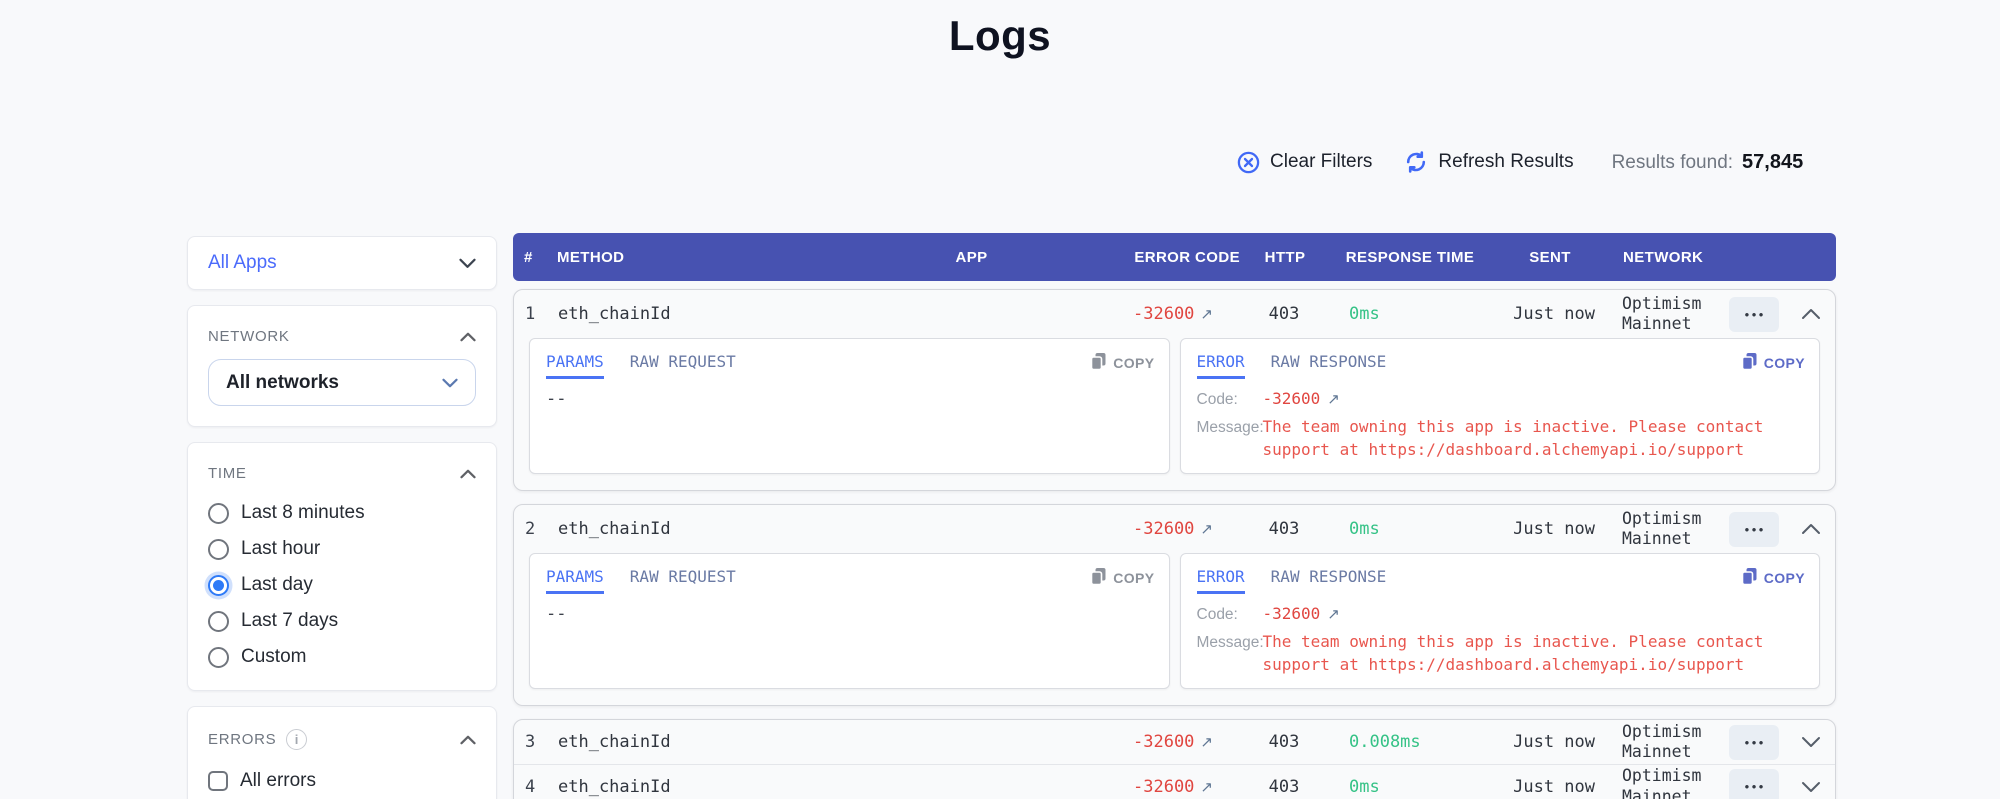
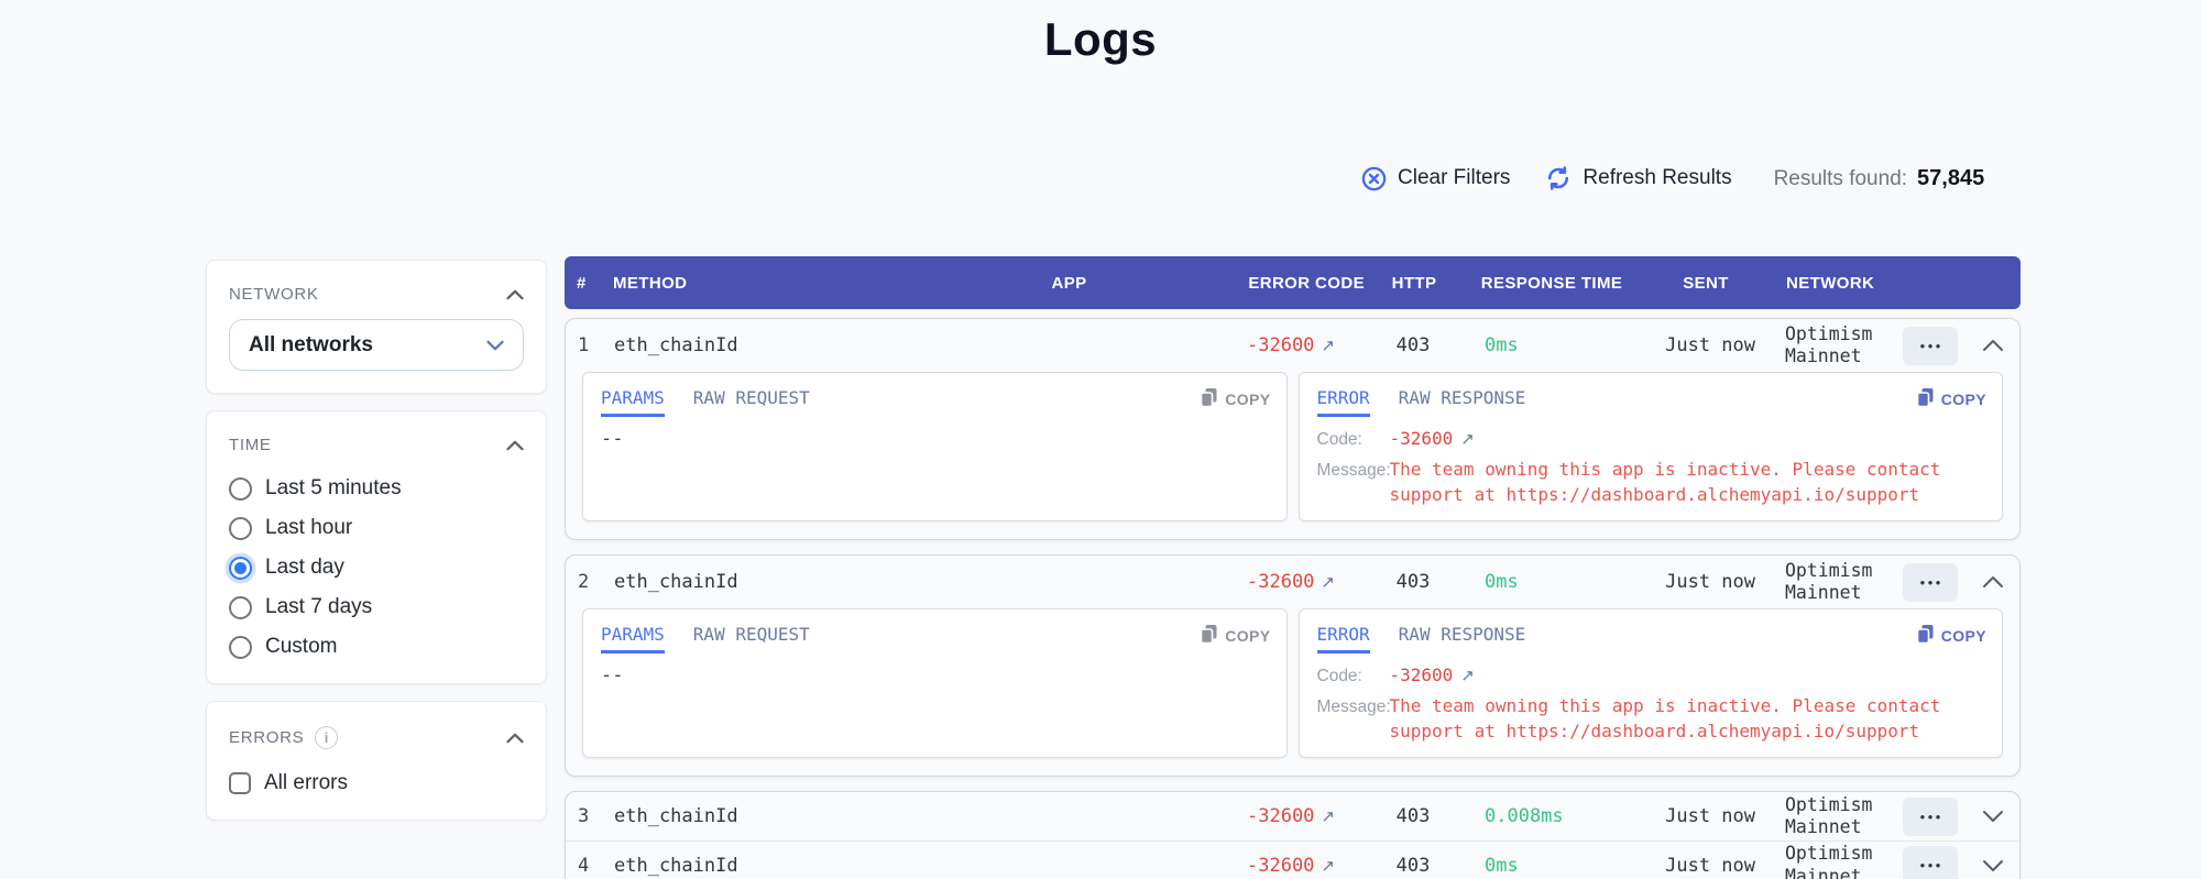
  Logs
  Clear Filters
  Refresh Results
  Results found:
  57,845
- All Apps
  NETWORK
  All networks
  TIME
- Last 8 minutes
+ Last 5 minutes
  Last hour
  Last day
  Last 7 days
  Custom
  ERRORS
  i
  All errors
  #
  METHOD
  APP
  ERROR CODE
  HTTP
  RESPONSE TIME
  SENT
  NETWORK
  1
  eth_chainId
  -32600
  ↗
  403
  0ms
  Just now
  Optimism Mainnet
  •••
  PARAMS
  RAW REQUEST
  COPY
  --
  ERROR
  RAW RESPONSE
  COPY
  Code:
  -32600
  ↗
  Message:
  The team owning this app is inactive. Please contact support at https://dashboard.alchemyapi.io/support
  2
  eth_chainId
  -32600
  ↗
  403
  0ms
  Just now
  Optimism Mainnet
  •••
  PARAMS
  RAW REQUEST
  COPY
  --
  ERROR
  RAW RESPONSE
  COPY
  Code:
  -32600
  ↗
  Message:
  The team owning this app is inactive. Please contact support at https://dashboard.alchemyapi.io/support
  3
  eth_chainId
  -32600
  ↗
  403
  0.008ms
  Just now
  Optimism Mainnet
  •••
  4
  eth_chainId
  -32600
  ↗
  403
  0ms
  Just now
  Optimism Mainnet
  •••
